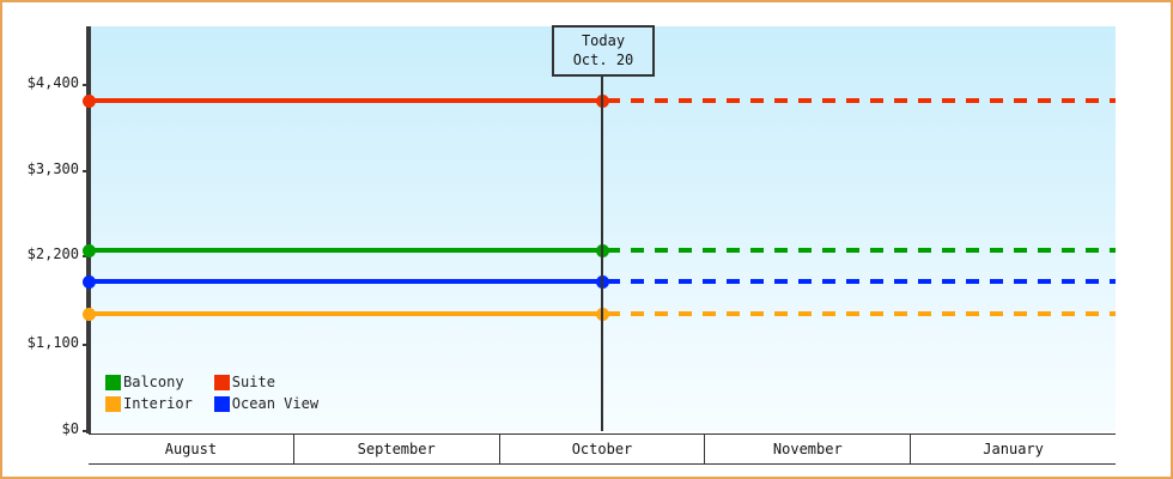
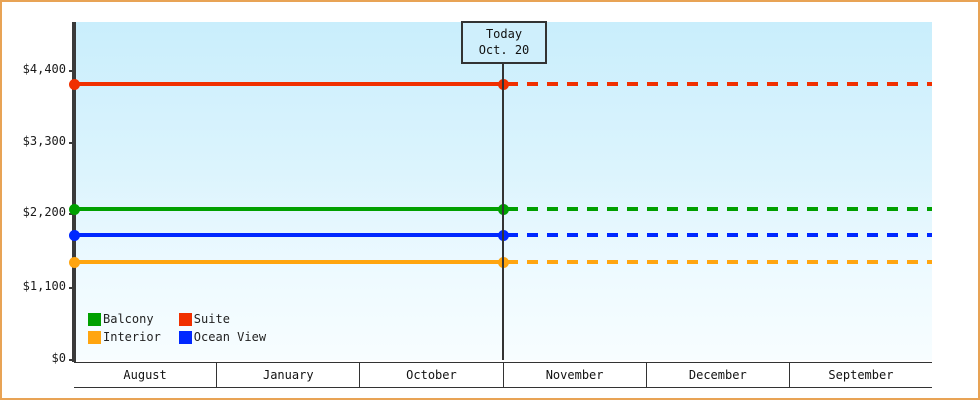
  $4,400
  $3,300
  $2,200
  $1,100
  $0
  Today
  Oct. 20
  Balcony
  Suite
  Interior
  Ocean View
  August
- September
+ January
  October
  November
+ December
- January
+ September
